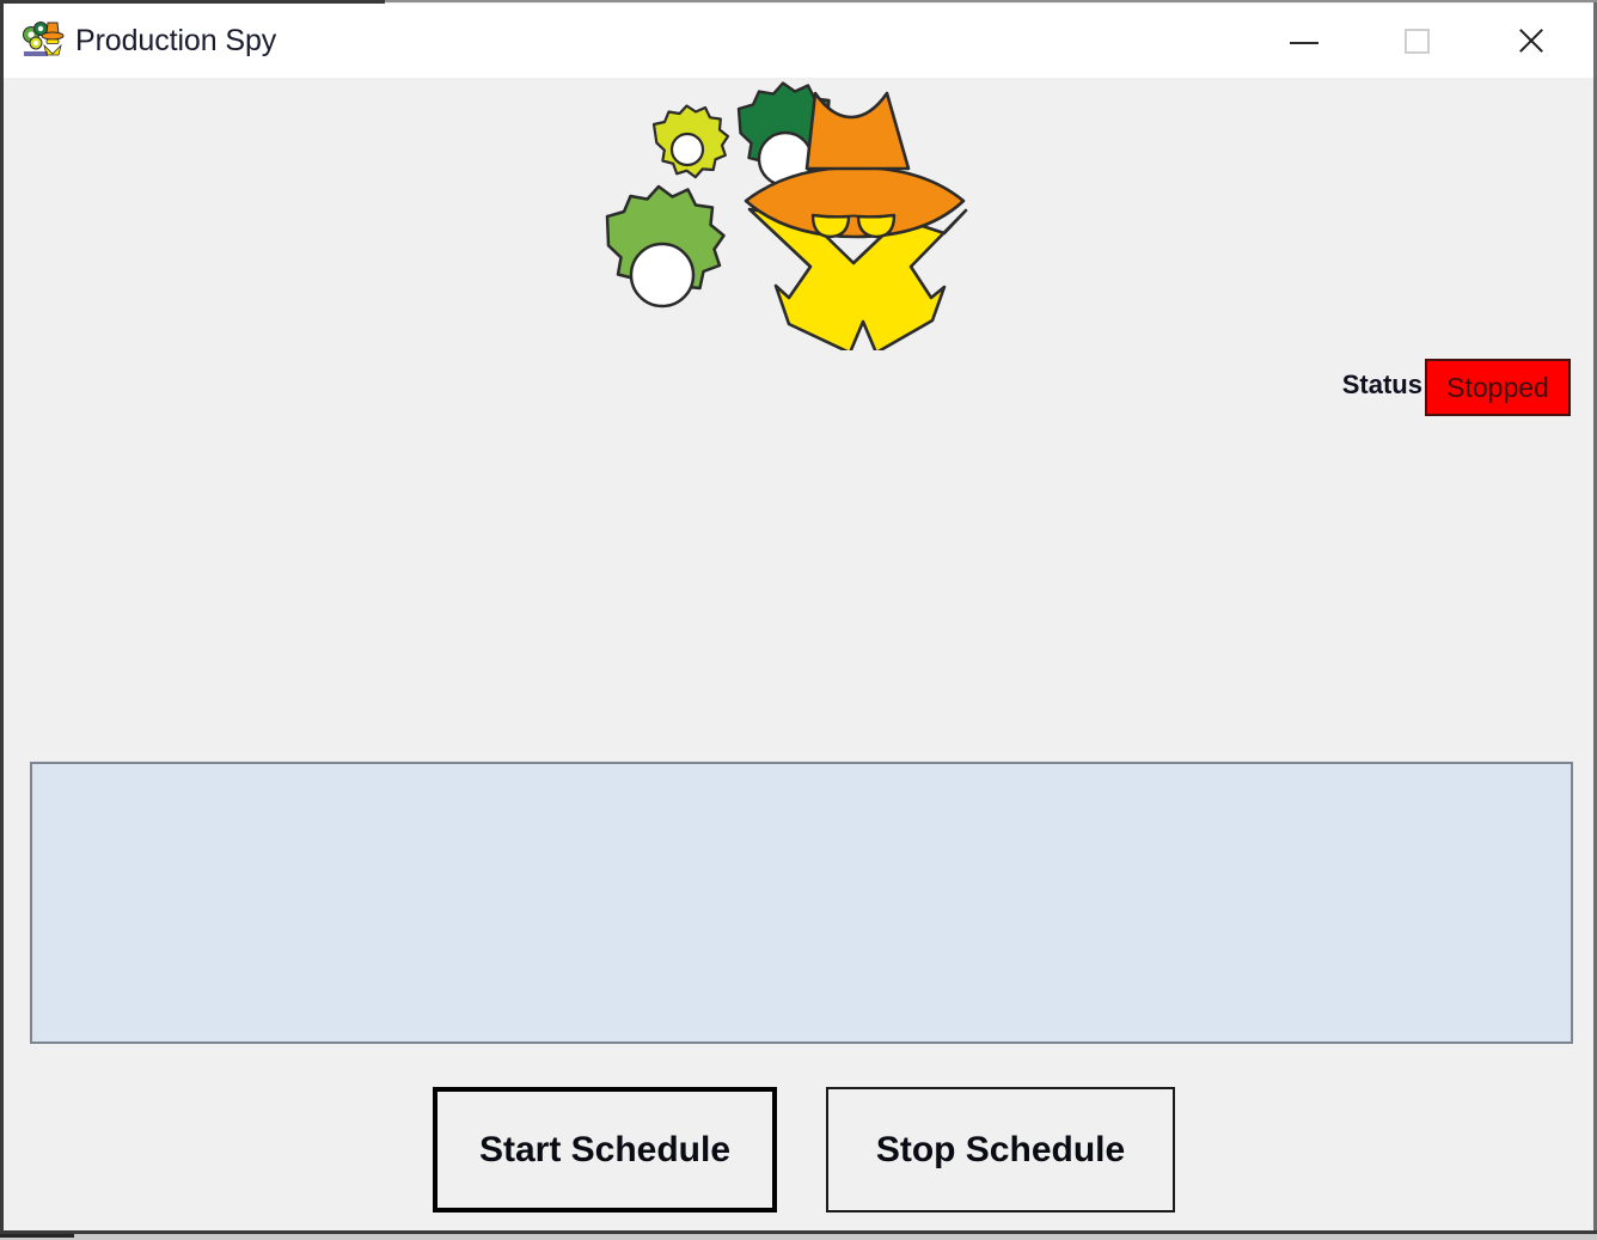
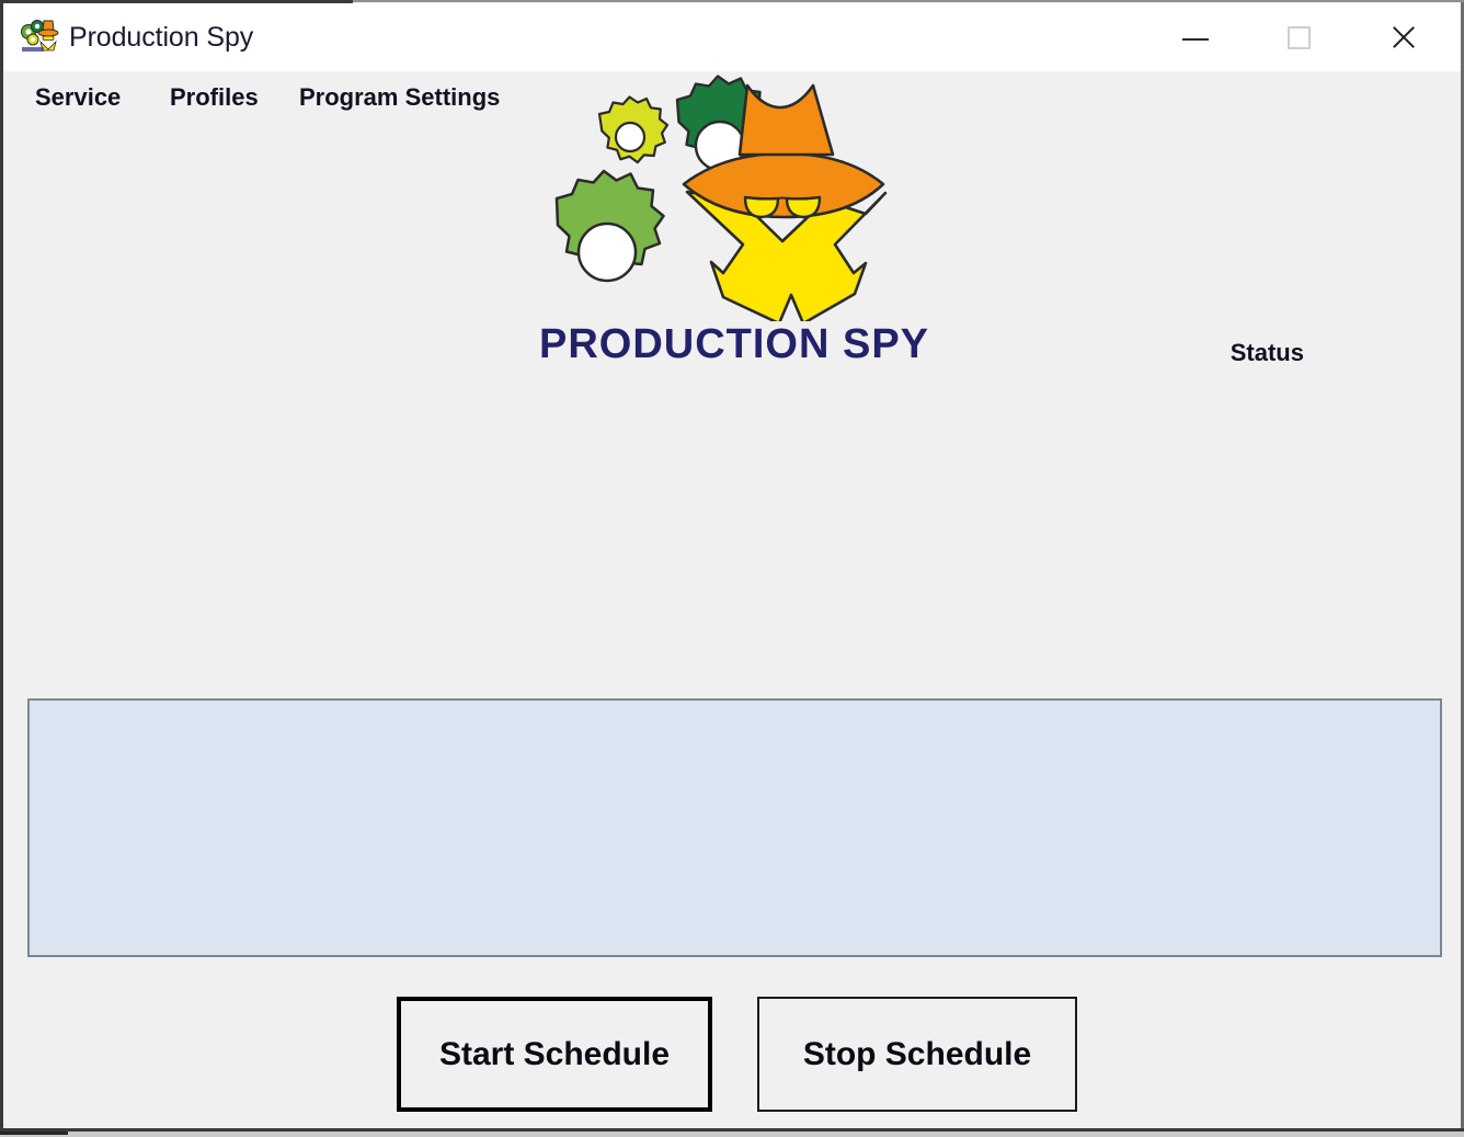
  Production Spy
+ Service
+ Profiles
+ Program Settings
+ PRODUCTION SPY
  Status
- Stopped
  Start Schedule
  Stop Schedule
